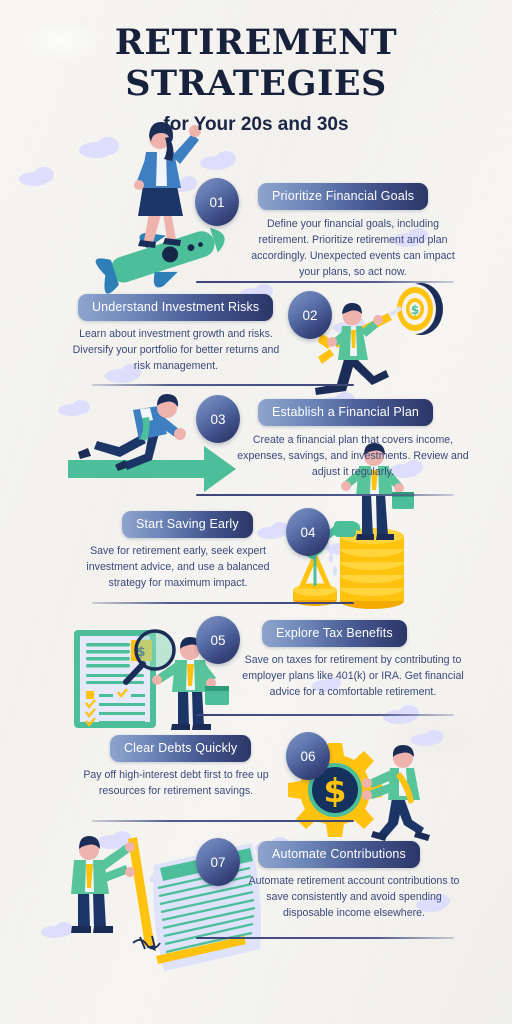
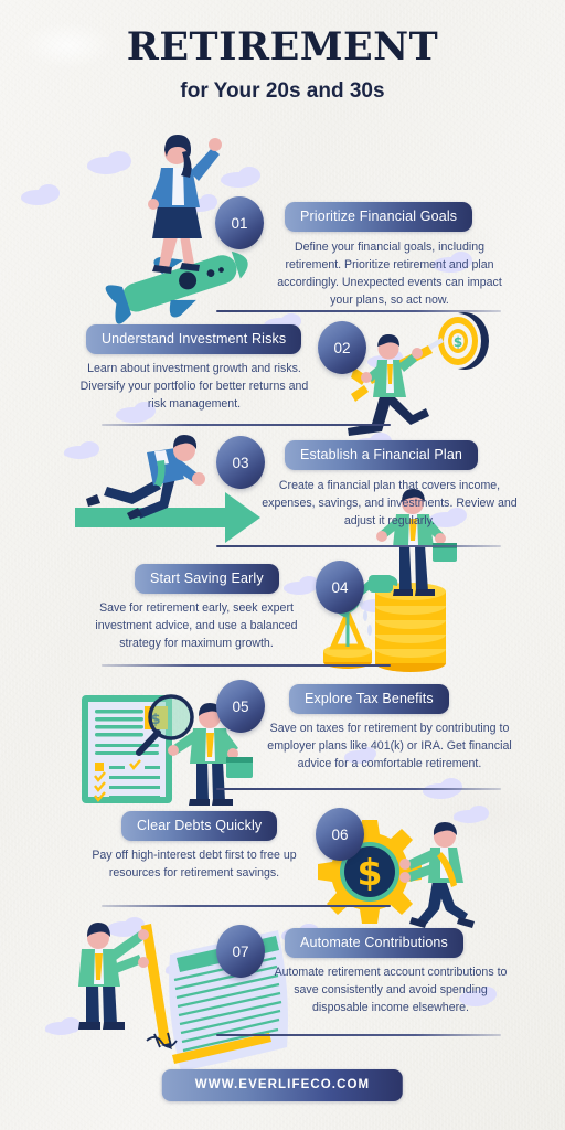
  $
  $
  $
  RETIREMENT
- STRATEGIES
  for Your 20s and 30s
  01
  Prioritize Financial Goals
  Define your financial goals, including retirement. Prioritize retirement and plan accordingly. Unexpected events can impact your plans, so act now.
  02
  Understand Investment Risks
  Learn about investment growth and risks. Diversify your portfolio for better returns and risk management.
  03
  Establish a Financial Plan
  Create a financial plan that covers income, expenses, savings, and investments. Review and adjust it regularly.
  04
  Start Saving Early
- Save for retirement early, seek expert investment advice, and use a balanced strategy for maximum impact.
+ Save for retirement early, seek expert investment advice, and use a balanced strategy for maximum growth.
  05
  Explore Tax Benefits
  Save on taxes for retirement by contributing to employer plans like 401(k) or IRA. Get financial advice for a comfortable retirement.
  06
  Clear Debts Quickly
  Pay off high-interest debt first to free up resources for retirement savings.
  07
  Automate Contributions
  Automate retirement account contributions to save consistently and avoid spending disposable income elsewhere.
+ WWW.EVERLIFECO.COM
